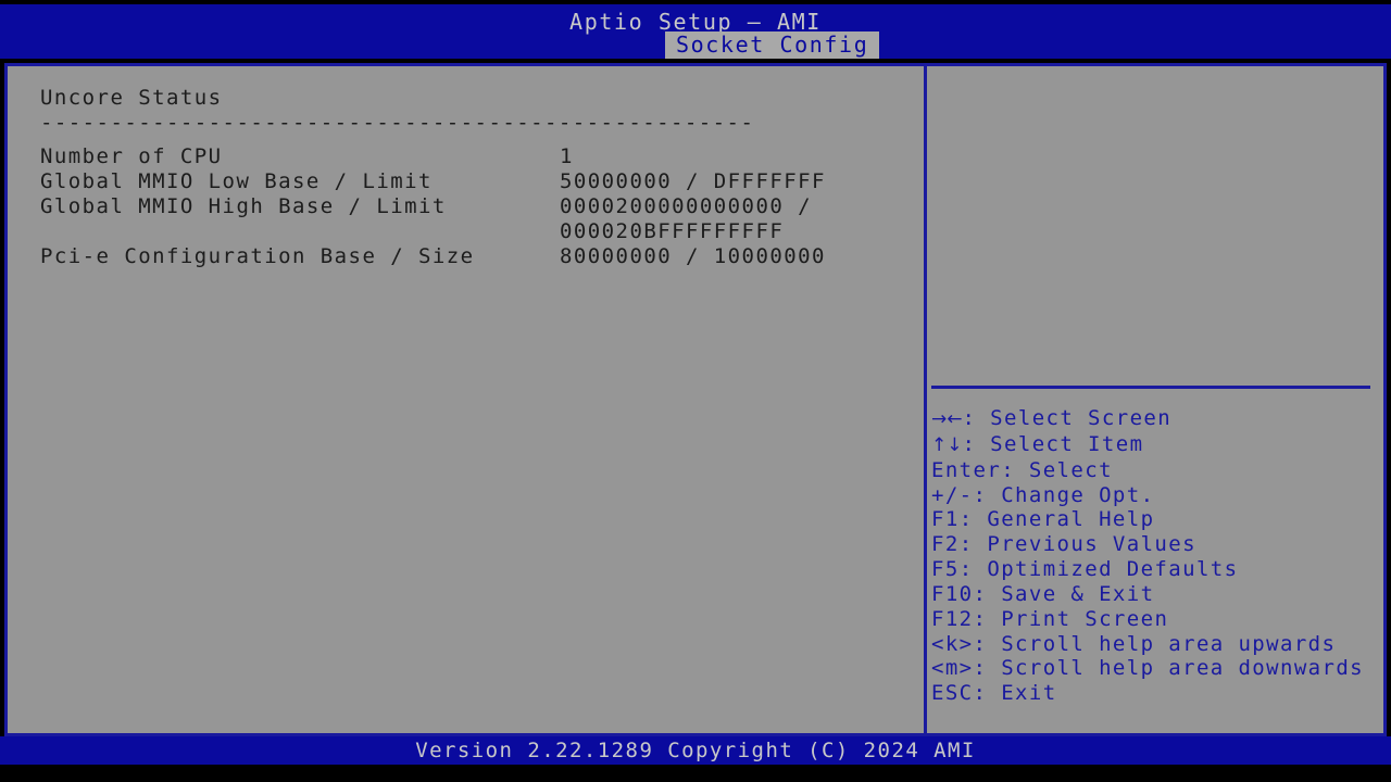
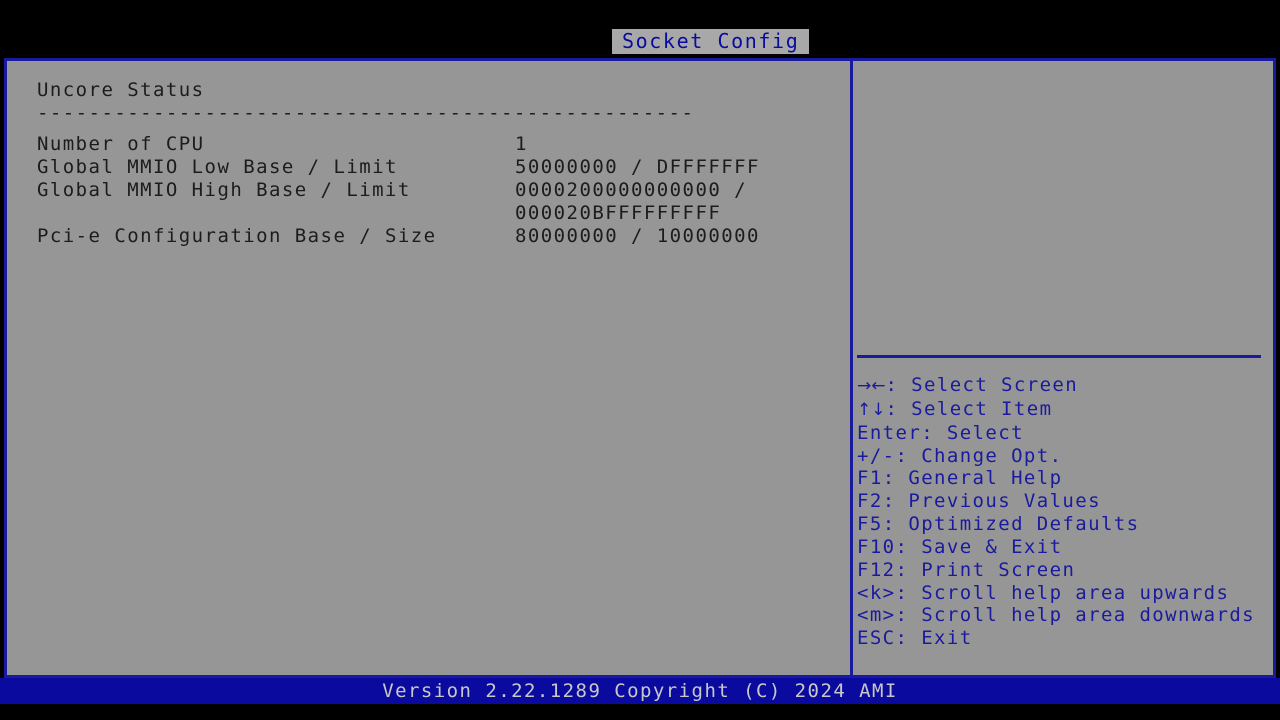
- Aptio Setup – AMI
  Socket Config
  Uncore Status
  ---------------------------------------------------
  Number of CPU
  1
  Global MMIO Low Base / Limit
  50000000 / DFFFFFFF
  Global MMIO High Base / Limit
  0000200000000000 /
  000020BFFFFFFFFF
  Pci-e Configuration Base / Size
  80000000 / 10000000
  →←: Select Screen
  ↑↓: Select Item
  Enter: Select
  +/-: Change Opt.
  F1: General Help
  F2: Previous Values
  F5: Optimized Defaults
  F10: Save & Exit
  F12: Print Screen
  <k>: Scroll help area upwards
  <m>: Scroll help area downwards
  ESC: Exit
  Version 2.22.1289 Copyright (C) 2024 AMI
